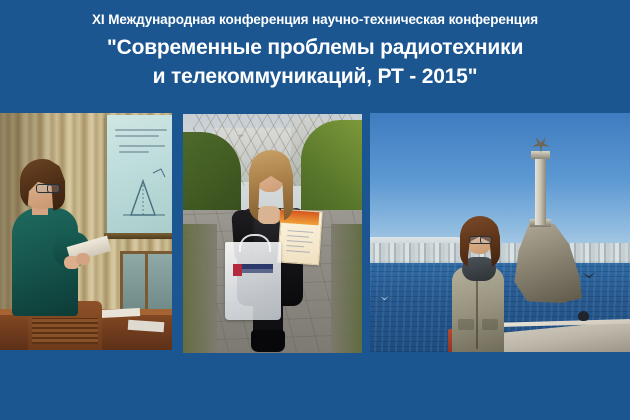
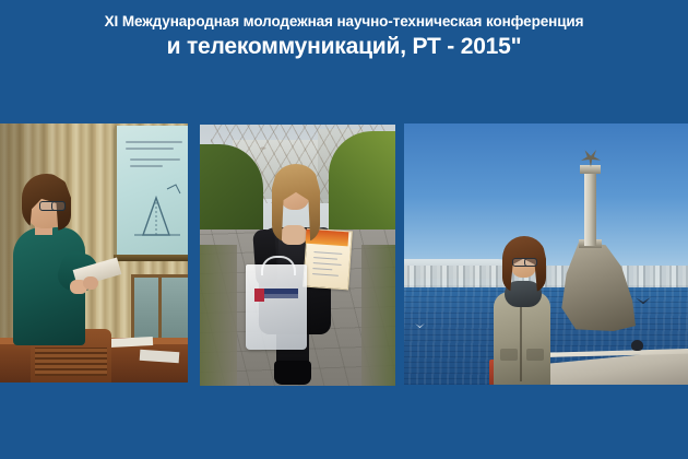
- XI Международная конференция научно-техническая конференция
+ XI Международная молодежная научно-техническая конференция
- "Современные проблемы радиотехники
  и телекоммуникаций, РТ - 2015"
